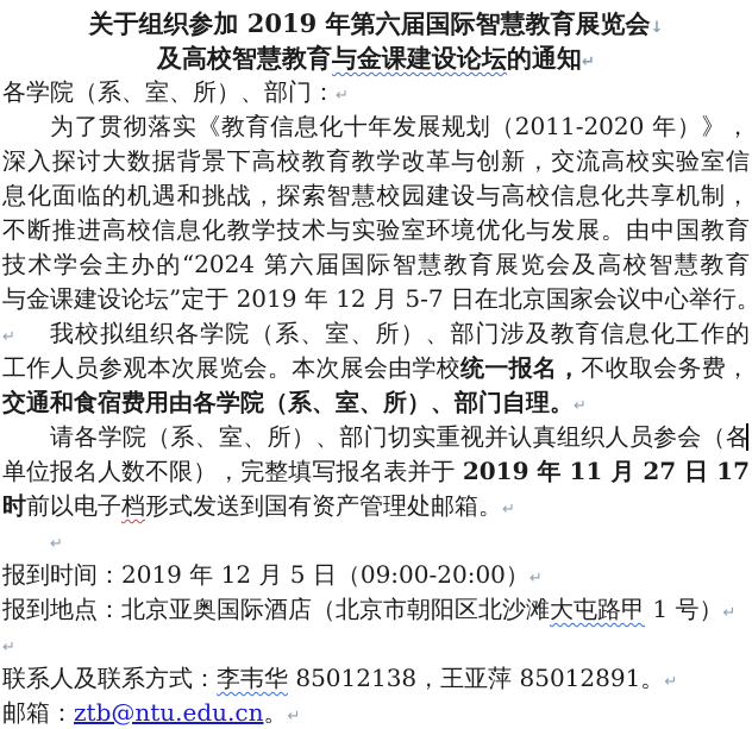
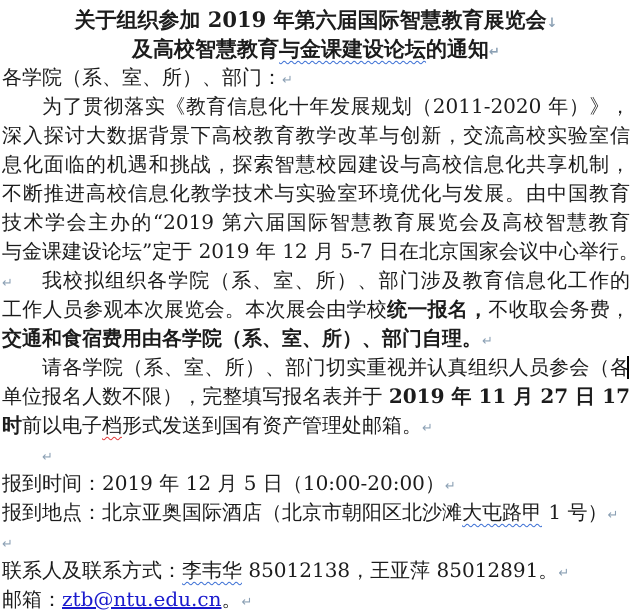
  关于组织参加 2019 年第六届国际智慧教育展览会↓
  及高校智慧教育与金课建设论坛的通知↵
  各学院（系、室、所）、部门：↵
  为了贯彻落实《教育信息化十年发展规划（2011-2020 年）》，
  深入探讨大数据背景下高校教育教学改革与创新，交流高校实验室信
  息化面临的机遇和挑战，探索智慧校园建设与高校信息化共享机制，
  不断推进高校信息化教学技术与实验室环境优化与发展。由中国教育
- 技术学会主办的“2024 第六届国际智慧教育展览会及高校智慧教育
+ 技术学会主办的“2019 第六届国际智慧教育展览会及高校智慧教育
  与金课建设论坛”定于 2019 年 12 月 5-7 日在北京国家会议中心举行。↵
  我校拟组织各学院（系、室、所）、部门涉及教育信息化工作的
  工作人员参观本次展览会。本次展会由学校统一报名，不收取会务费，
  交通和食宿费用由各学院（系、室、所）、部门自理。↵
  请各学院（系、室、所）、部门切实重视并认真组织人员参会（各
  单位报名人数不限），完整填写报名表并于 2019 年 11 月 27 日 17
  时前以电子档形式发送到国有资产管理处邮箱。↵
  ↵
- 报到时间：2019 年 12 月 5 日（09:00-20:00）↵
+ 报到时间：2019 年 12 月 5 日（10:00-20:00）↵
  报到地点：北京亚奥国际酒店（北京市朝阳区北沙滩大屯路甲 1 号）↵
  ↵
  联系人及联系方式：李韦华 85012138，王亚萍 85012891。↵
  邮箱：ztb@ntu.edu.cn。↵
